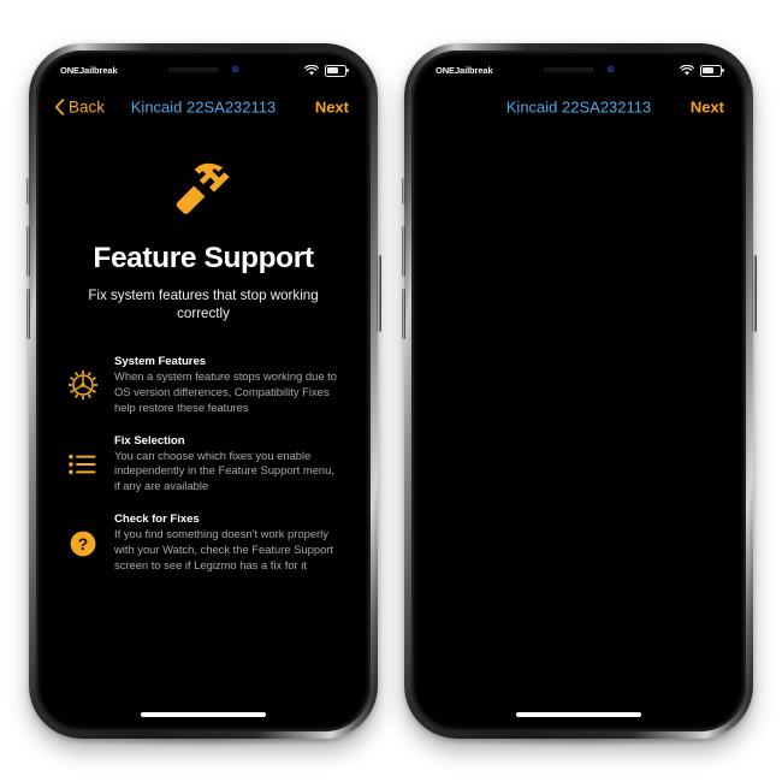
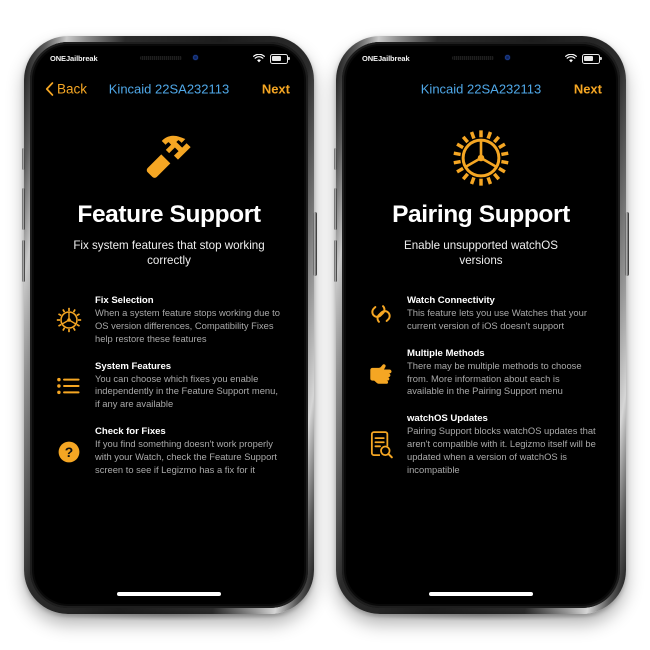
  ONEJailbreak
  Back
  Kincaid 22SA232113
  Next
  Feature Support
  Fix system features that stop working correctly
- System Features
+ Fix Selection
  When a system feature stops working due to OS version differences, Compatibility Fixes help restore these features
- Fix Selection
+ System Features
  You can choose which fixes you enable independently in the Feature Support menu, if any are available
  ?
  Check for Fixes
  If you find something doesn't work properly with your Watch, check the Feature Support screen to see if Legizmo has a fix for it
  ONEJailbreak
  Kincaid 22SA232113
  Next
+ Pairing Support
+ Enable unsupported watchOS versions
+ Watch Connectivity
+ This feature lets you use Watches that your current version of iOS doesn't support
+ Multiple Methods
+ There may be multiple methods to choose from. More information about each is available in the Pairing Support menu
+ watchOS Updates
+ Pairing Support blocks watchOS updates that aren't compatible with it. Legizmo itself will be updated when a version of watchOS is incompatible
